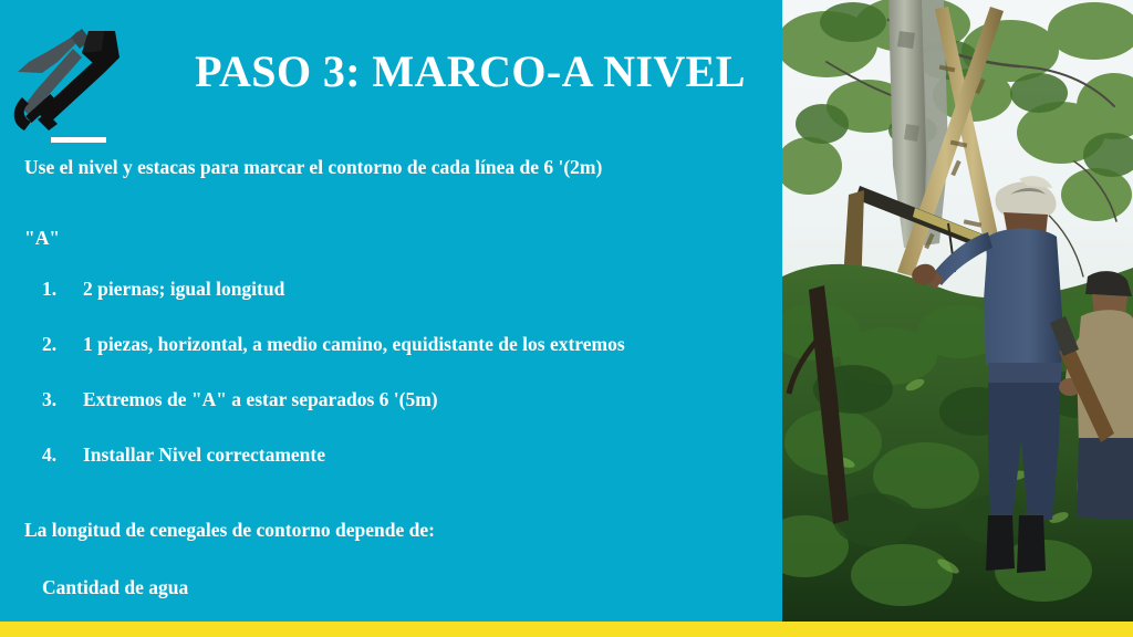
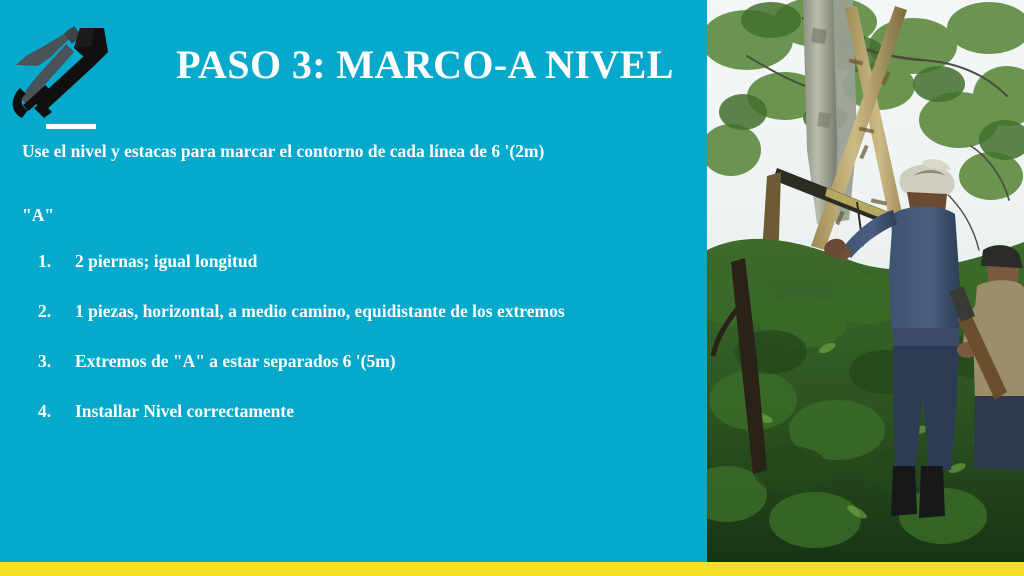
  PASO 3: MARCO-A NIVEL
  Use el nivel y estacas para marcar el contorno de cada línea de 6 '(2m)
  "A"
  1.
  2 piernas; igual longitud
  2.
  1 piezas, horizontal, a medio camino, equidistante de los extremos
  3.
  Extremos de "A" a estar separados 6 '(5m)
  4.
  Installar Nivel correctamente
- La longitud de cenegales de contorno depende de:
- Cantidad de agua
